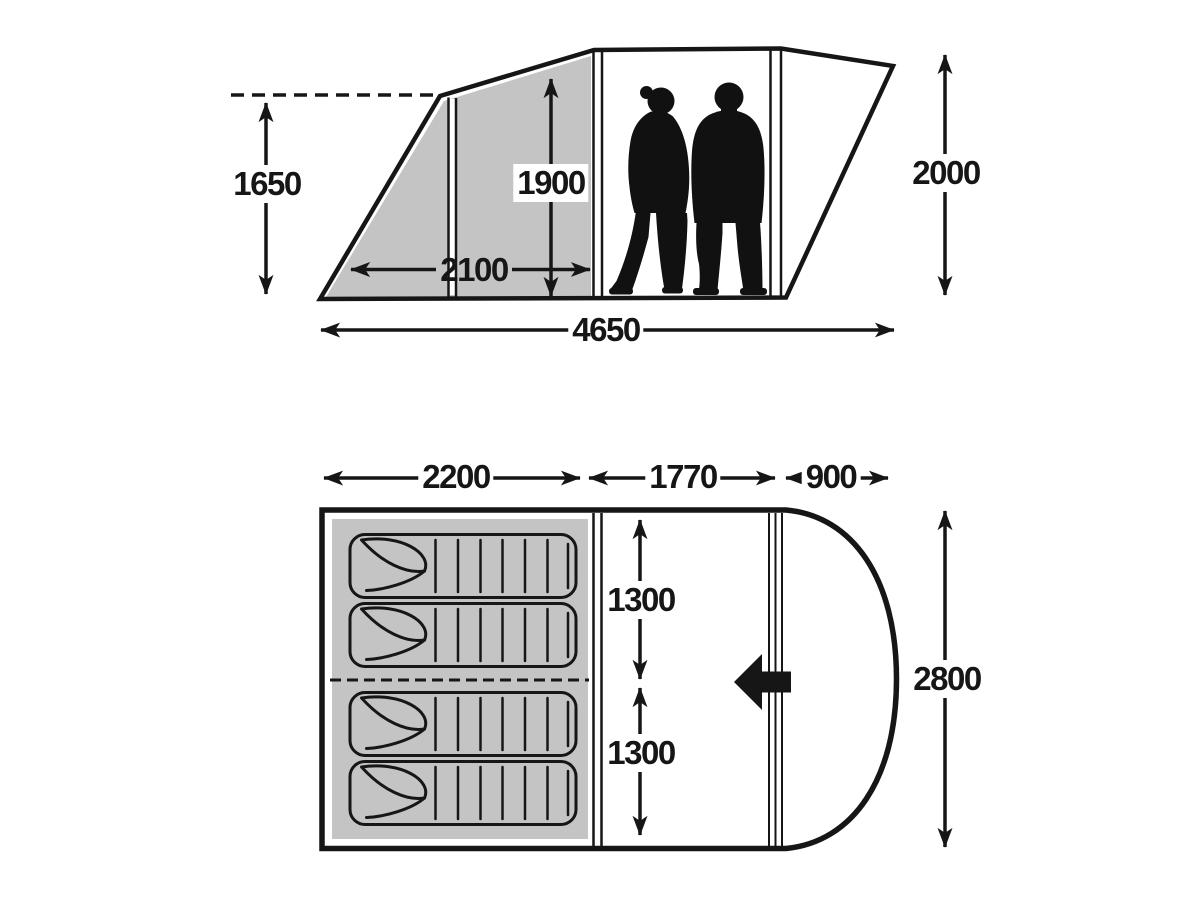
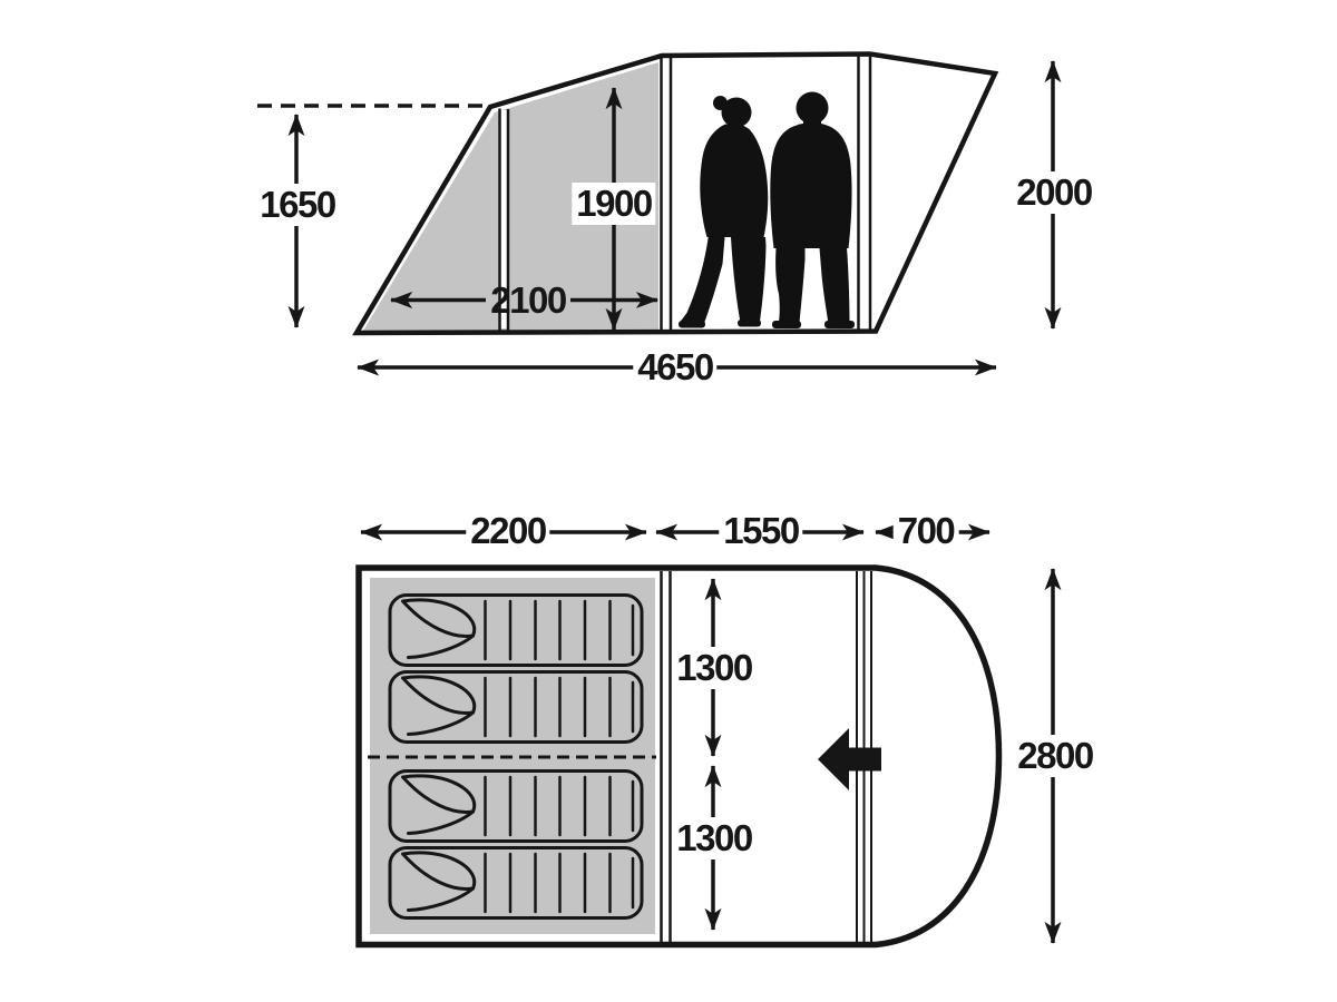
  1650
  1900
  2100
  4650
  2000
  2200
- 1770
+ 1550
- 900
+ 700
  1300
  1300
  2800
